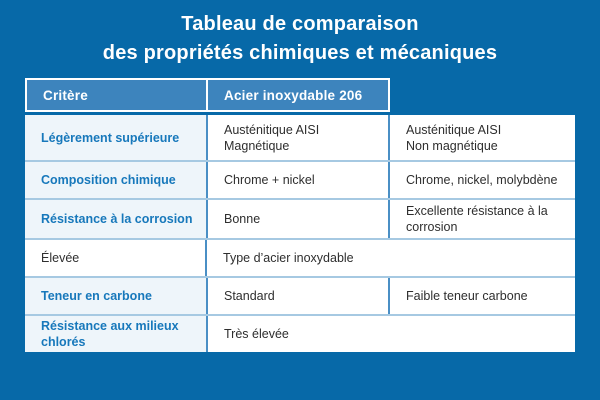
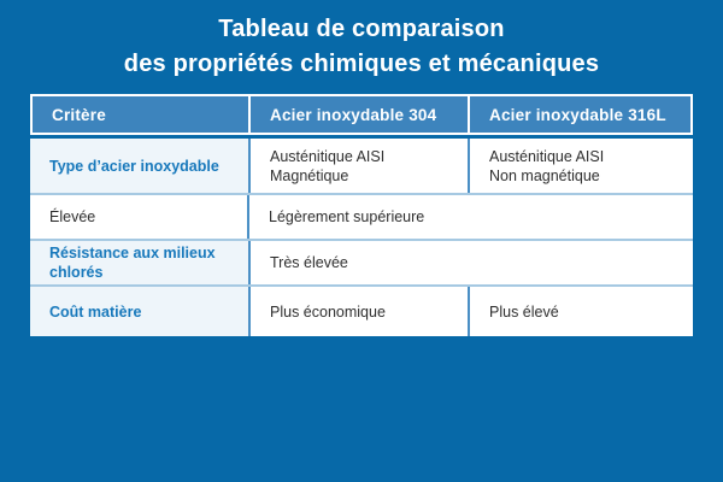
  Tableau de comparaison
  des propriétés chimiques et mécaniques
  Critère
- Acier inoxydable 206
+ Acier inoxydable 304
+ Acier inoxydable 316L
- Légèrement supérieure
+ Type d’acier inoxydable
  Austénitique AISI
  Magnétique
  Austénitique AISI
  Non magnétique
- Composition chimique
- Chrome + nickel
- Chrome, nickel, molybdène
- Résistance à la corrosion
- Bonne
- Excellente résistance à la corrosion
  Élevée
- Type d’acier inoxydable
+ Légèrement supérieure
- Teneur en carbone
- Standard
- Faible teneur carbone
  Résistance aux milieux chlorés
  Très élevée
+ Coût matière
+ Plus économique
+ Plus élevé
